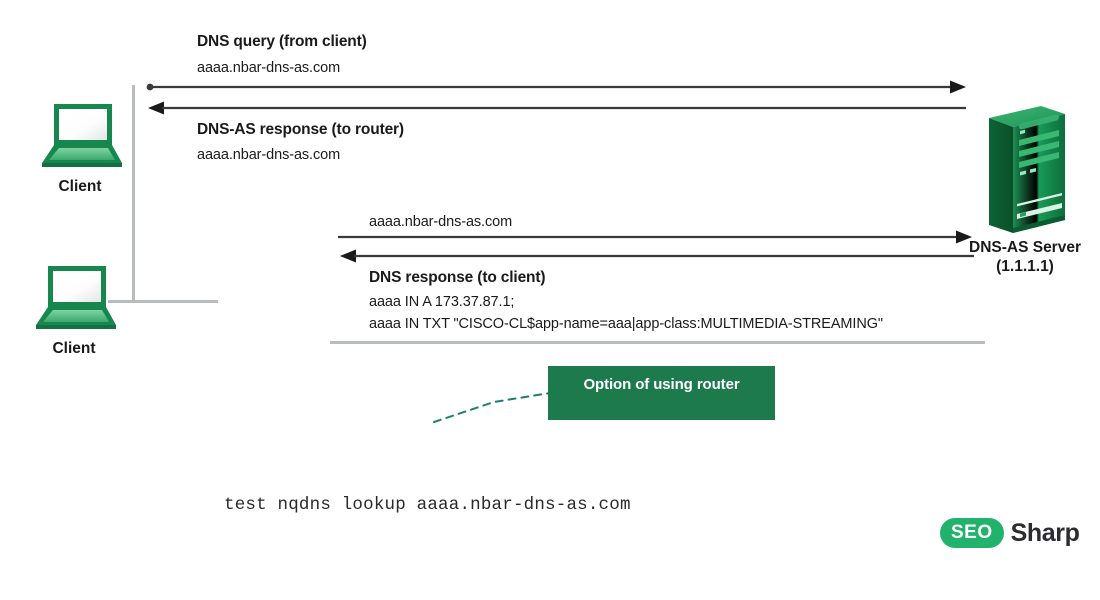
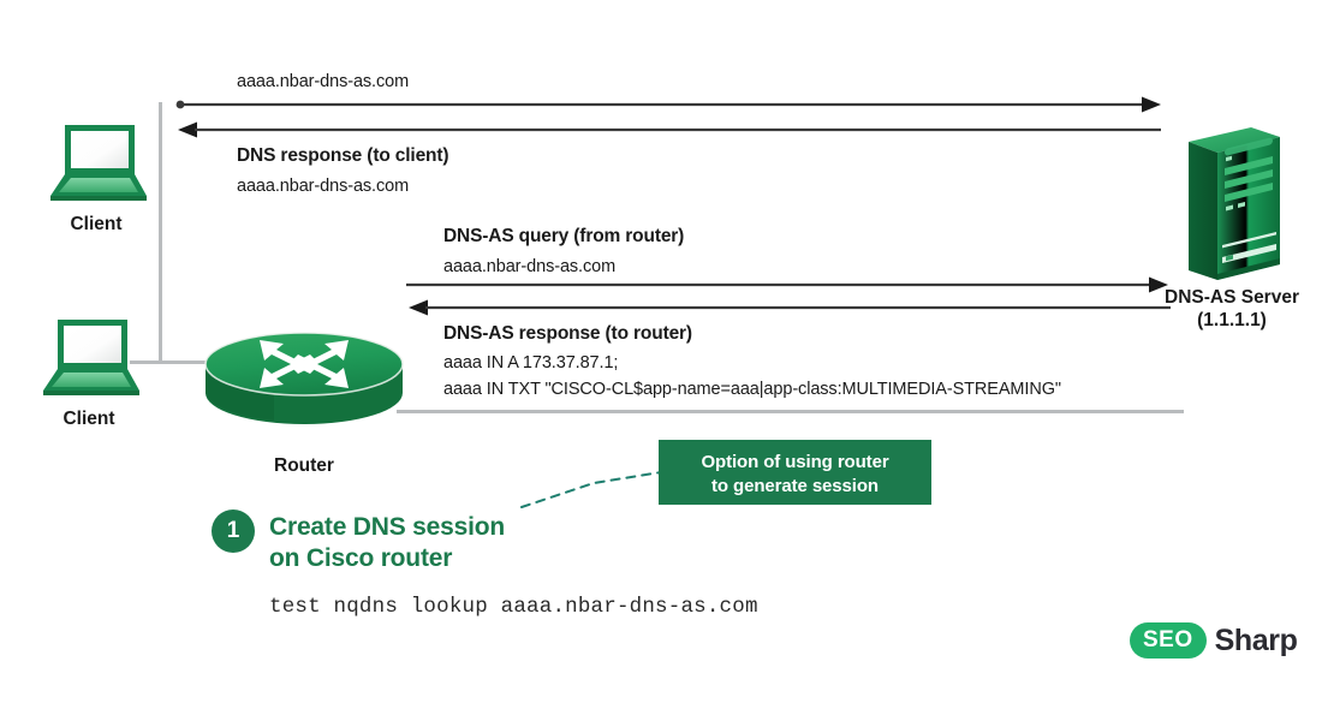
- DNS query (from client)
  aaaa.nbar-dns-as.com
- DNS-AS response (to router)
+ DNS response (to client)
  aaaa.nbar-dns-as.com
+ DNS-AS query (from router)
  aaaa.nbar-dns-as.com
- DNS response (to client)
+ DNS-AS response (to router)
  aaaa IN A 173.37.87.1;
  aaaa IN TXT "CISCO-CL$app-name=aaa|app-class:MULTIMEDIA-STREAMING"
  Client
  Client
+ Router
  DNS-AS Server
  (1.1.1.1)
  Option of using router
+ to generate session
+ 1
+ Create DNS session
+ on Cisco router
  test nqdns lookup aaaa.nbar-dns-as.com
  SEO
  Sharp
